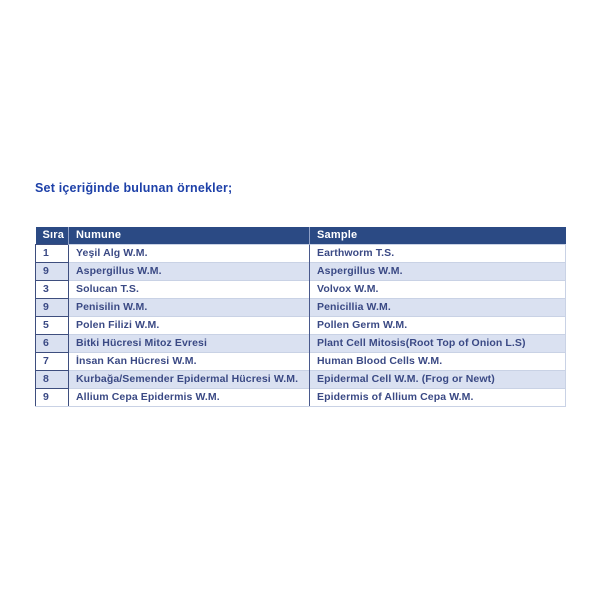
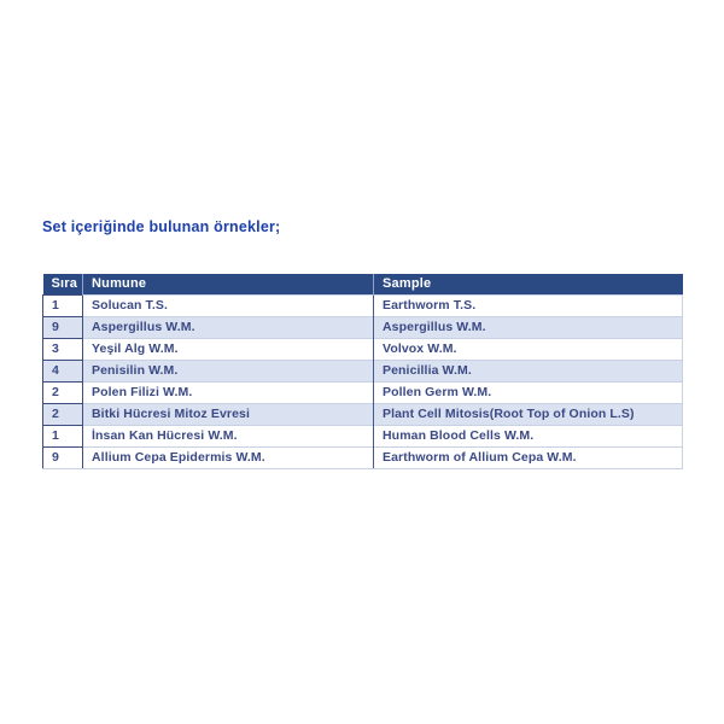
  Set içeriğinde bulunan örnekler;
  Sıra	Numune	Sample
- 1	Yeşil Alg W.M.	Earthworm T.S.
+ 1	Solucan T.S.	Earthworm T.S.
  9	Aspergillus W.M.	Aspergillus W.M.
- 3	Solucan T.S.	Volvox W.M.
+ 3	Yeşil Alg W.M.	Volvox W.M.
- 9	Penisilin W.M.	Penicillia W.M.
+ 4	Penisilin W.M.	Penicillia W.M.
- 5	Polen Filizi W.M.	Pollen Germ W.M.
+ 2	Polen Filizi W.M.	Pollen Germ W.M.
- 6	Bitki Hücresi Mitoz Evresi	Plant Cell Mitosis(Root Top of Onion L.S)
+ 2	Bitki Hücresi Mitoz Evresi	Plant Cell Mitosis(Root Top of Onion L.S)
- 7	İnsan Kan Hücresi W.M.	Human Blood Cells W.M.
+ 1	İnsan Kan Hücresi W.M.	Human Blood Cells W.M.
- 8	Kurbağa/Semender Epidermal Hücresi W.M.	Epidermal Cell W.M. (Frog or Newt)
- 9	Allium Cepa Epidermis W.M.	Epidermis of Allium Cepa W.M.
+ 9	Allium Cepa Epidermis W.M.	Earthworm of Allium Cepa W.M.
